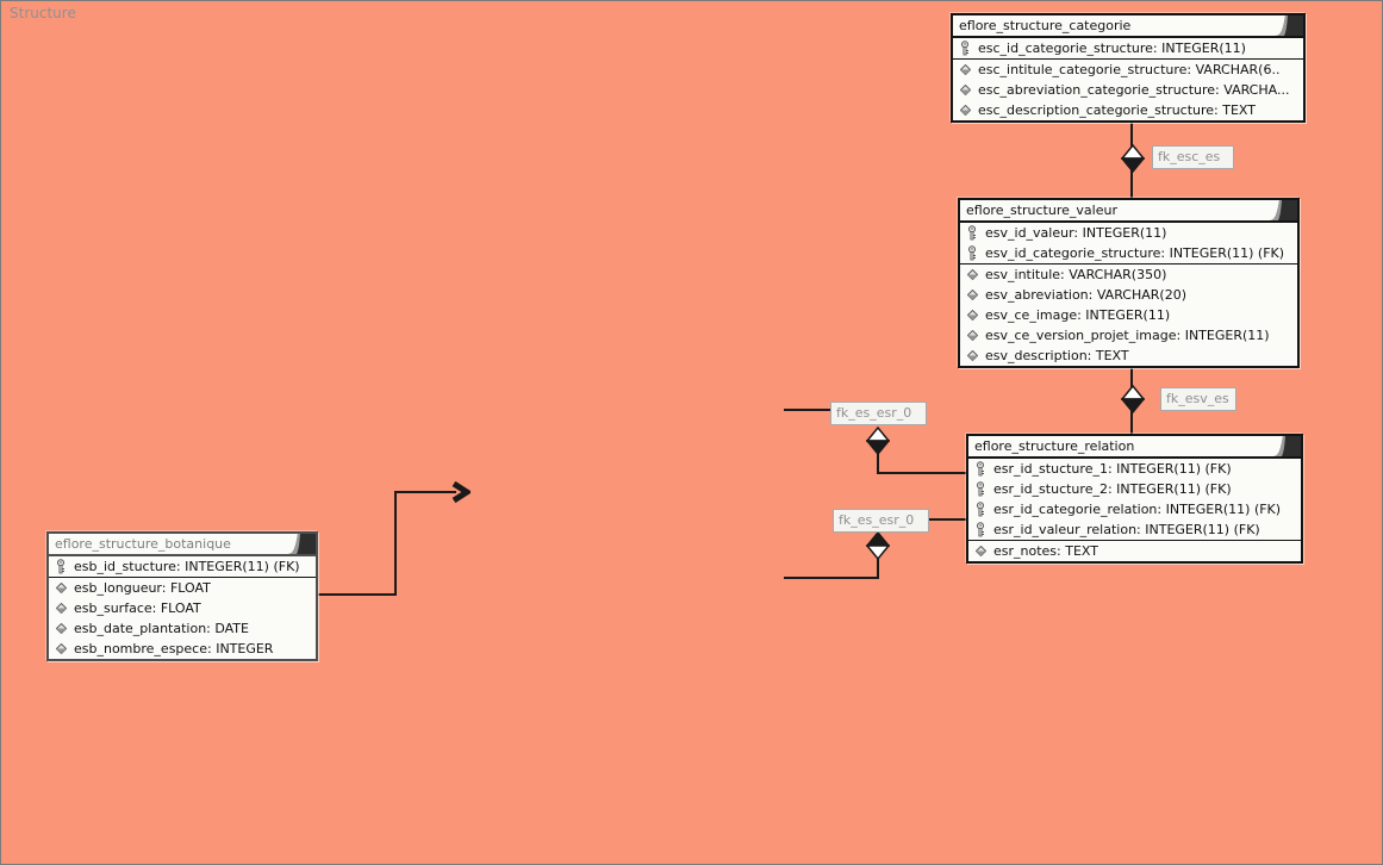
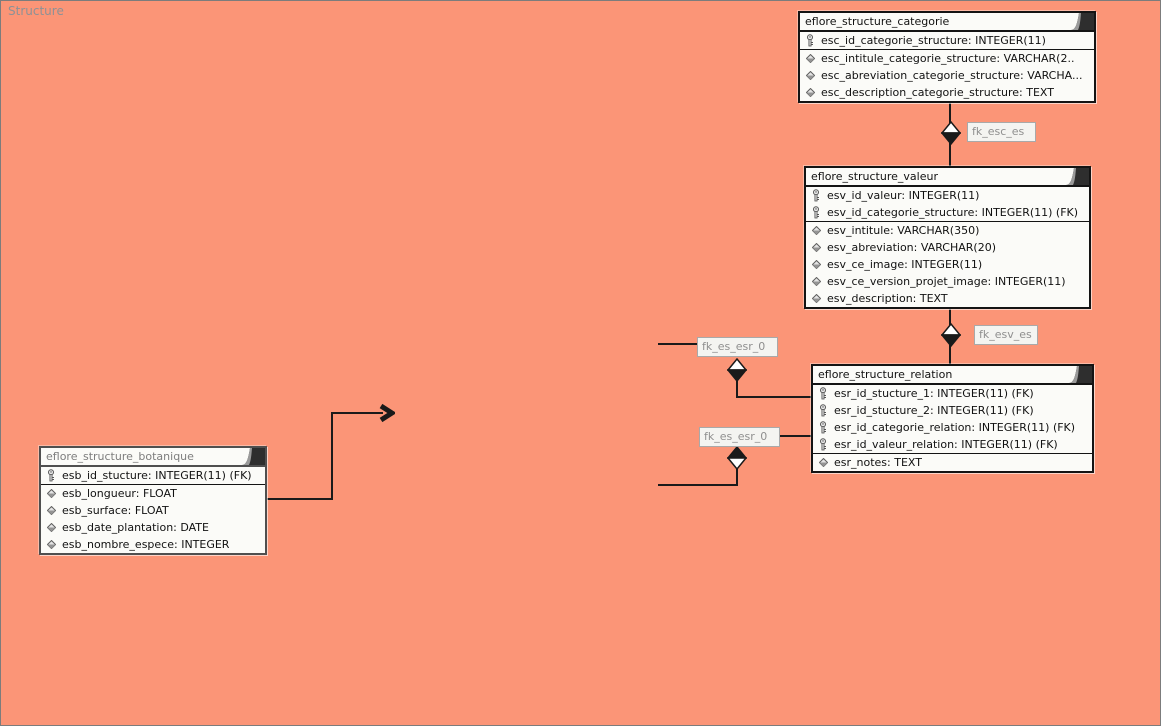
  Structure
  fk_esc_es
  fk_esv_es
  fk_es_esr_0
  fk_es_esr_0
  eflore_structure_categorie
  esc_id_categorie_structure: INTEGER(11)
- esc_intitule_categorie_structure: VARCHAR(6..
+ esc_intitule_categorie_structure: VARCHAR(2..
  esc_abreviation_categorie_structure: VARCHA...
  esc_description_categorie_structure: TEXT
  eflore_structure_valeur
  esv_id_valeur: INTEGER(11)
  esv_id_categorie_structure: INTEGER(11) (FK)
  esv_intitule: VARCHAR(350)
  esv_abreviation: VARCHAR(20)
  esv_ce_image: INTEGER(11)
  esv_ce_version_projet_image: INTEGER(11)
  esv_description: TEXT
  eflore_structure_relation
  esr_id_stucture_1: INTEGER(11) (FK)
  esr_id_stucture_2: INTEGER(11) (FK)
  esr_id_categorie_relation: INTEGER(11) (FK)
  esr_id_valeur_relation: INTEGER(11) (FK)
  esr_notes: TEXT
  eflore_structure_botanique
  esb_id_stucture: INTEGER(11) (FK)
  esb_longueur: FLOAT
  esb_surface: FLOAT
  esb_date_plantation: DATE
  esb_nombre_espece: INTEGER
